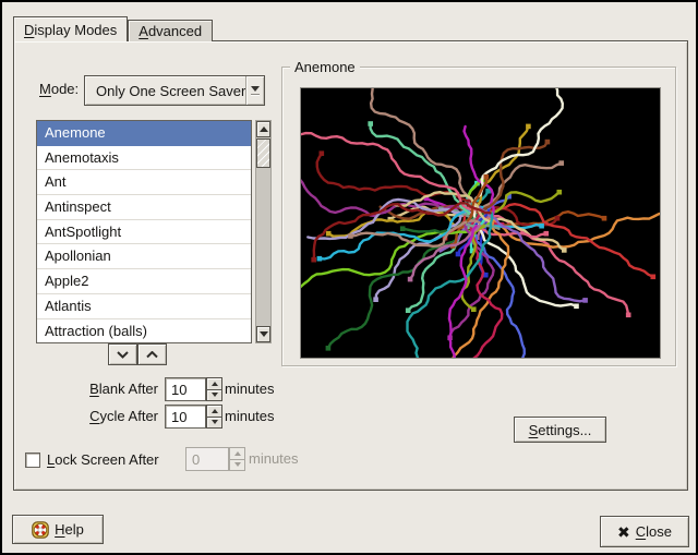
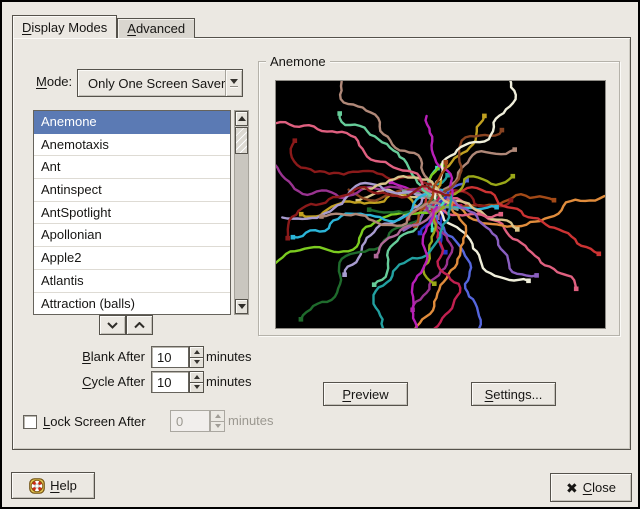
  Display Modes
  Advanced
  Mode:
  Only One Screen Saver
  Anemone
  Anemotaxis
  Ant
  Antinspect
  AntSpotlight
  Apollonian
  Apple2
  Atlantis
  Attraction (balls)
  Blank After
  10
  minutes
  Cycle After
  10
  minutes
  Lock Screen After
  0
  minutes
  Anemone
+ Preview
  Settings...
  Help
  ✖
  Close
